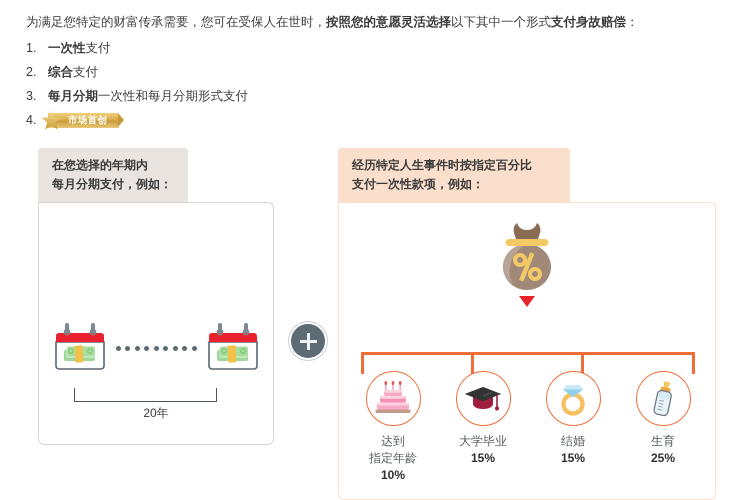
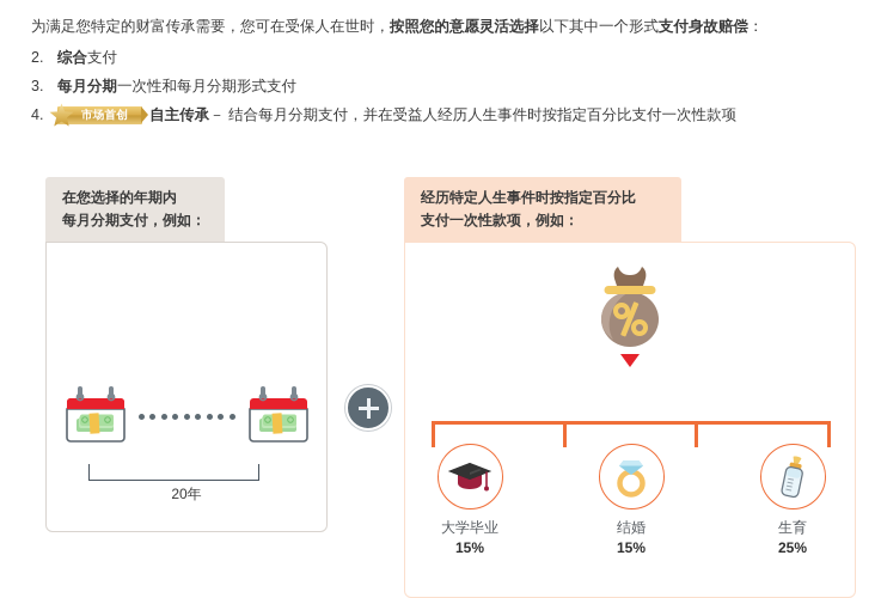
  为满足您特定的财富传承需要，您可在受保人在世时，按照您的意愿灵活选择以下其中一个形式支付身故赔偿：
- 1.
- 一次性支付
  2.
  综合支付
  3.
  每月分期一次性和每月分期形式支付
  4.
  市场首创
+ 自主传承－ 结合每月分期支付，并在受益人经历人生事件时按指定百分比支付一次性款项
  在您选择的年期内
  每月分期支付，例如：
  20年
  经历特定人生事件时按指定百分比
  支付一次性款项，例如：
- 达到
- 指定年龄
- 10%
  大学毕业
  15%
  结婚
  15%
  生育
  25%
